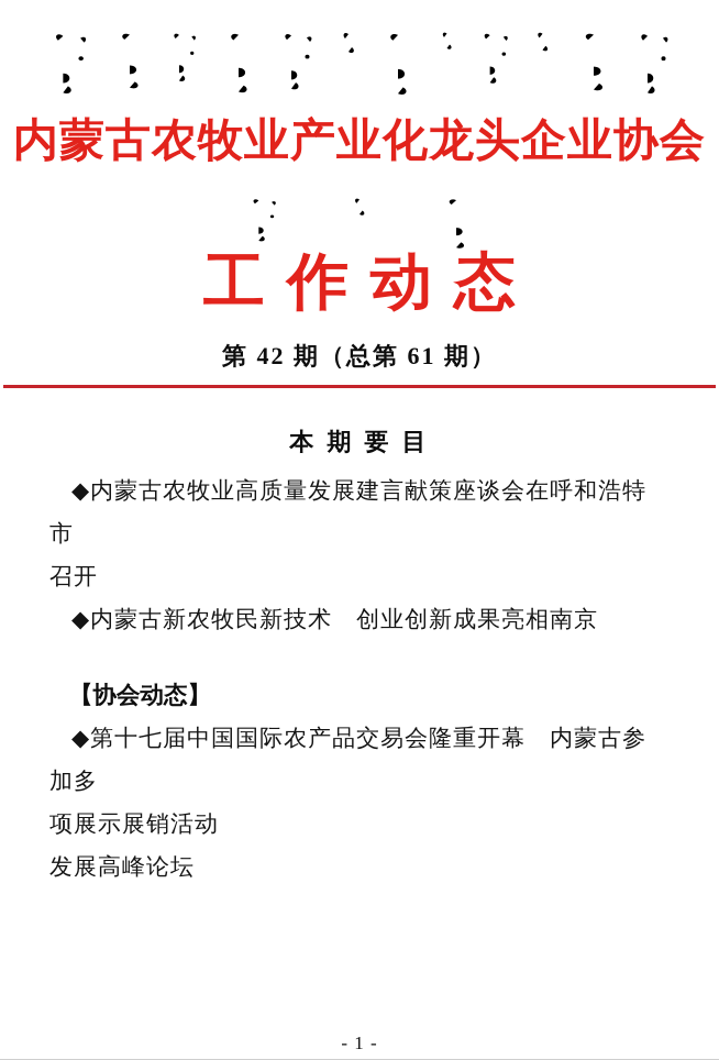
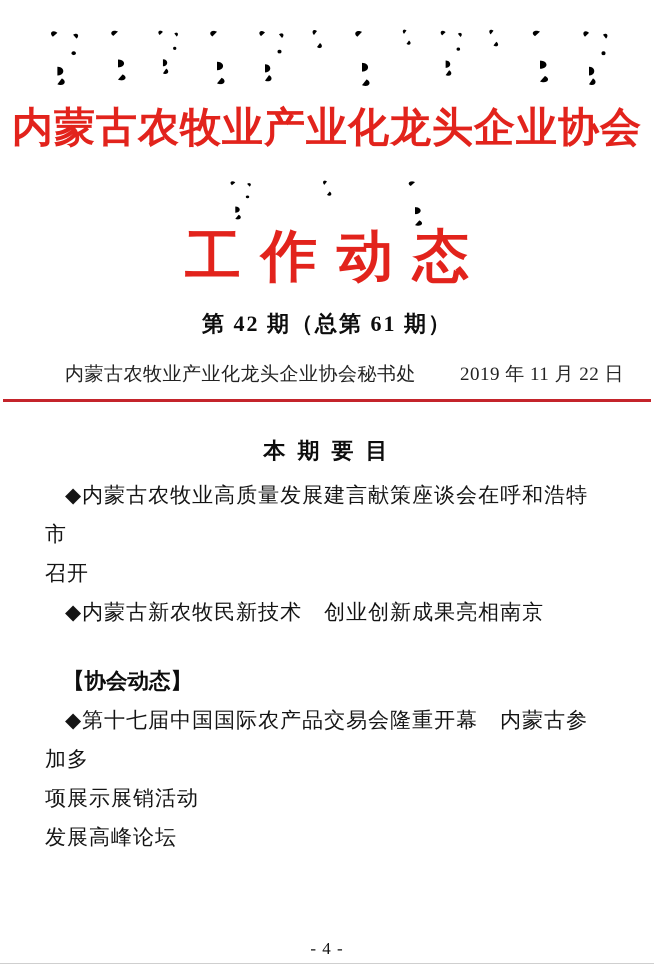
  内蒙古农牧业产业化龙头企业协会
  工作动态
  第 42 期（总第 61 期）
+ 内蒙古农牧业产业化龙头企业协会秘书处
+ 2019 年 11 月 22 日
  本 期 要 目
  ◆内蒙古农牧业高质量发展建言献策座谈会在呼和浩特市
  召开
  ◆内蒙古新农牧民新技术 创业创新成果亮相南京
  【协会动态】
  ◆第十七届中国国际农产品交易会隆重开幕 内蒙古参加多
  项展示展销活动
  发展高峰论坛
- - 1 -
+ - 4 -
